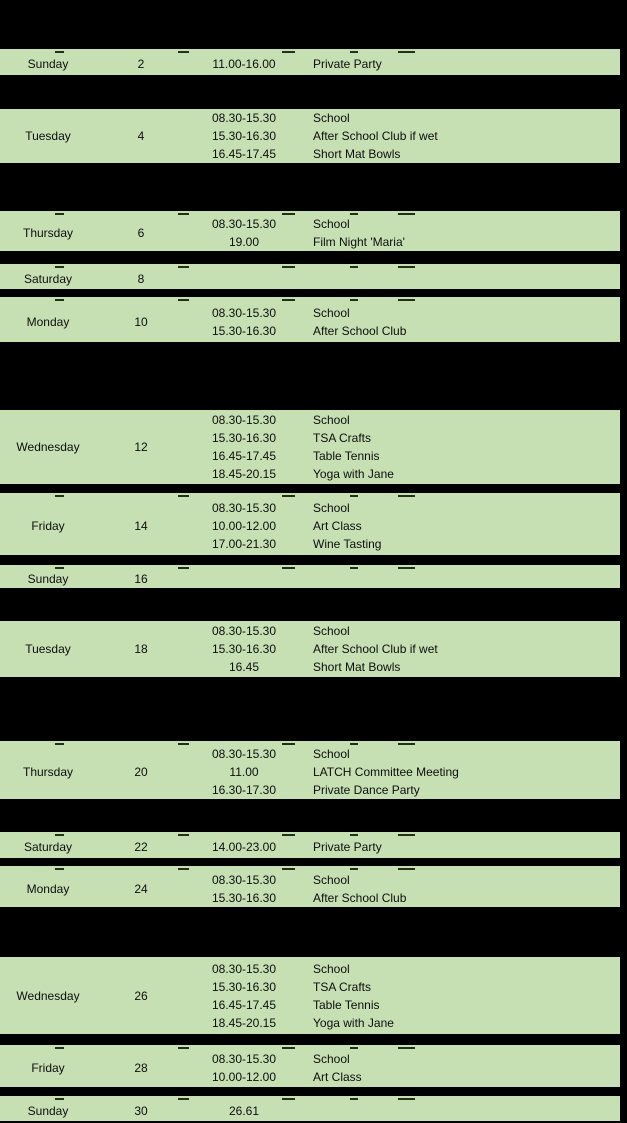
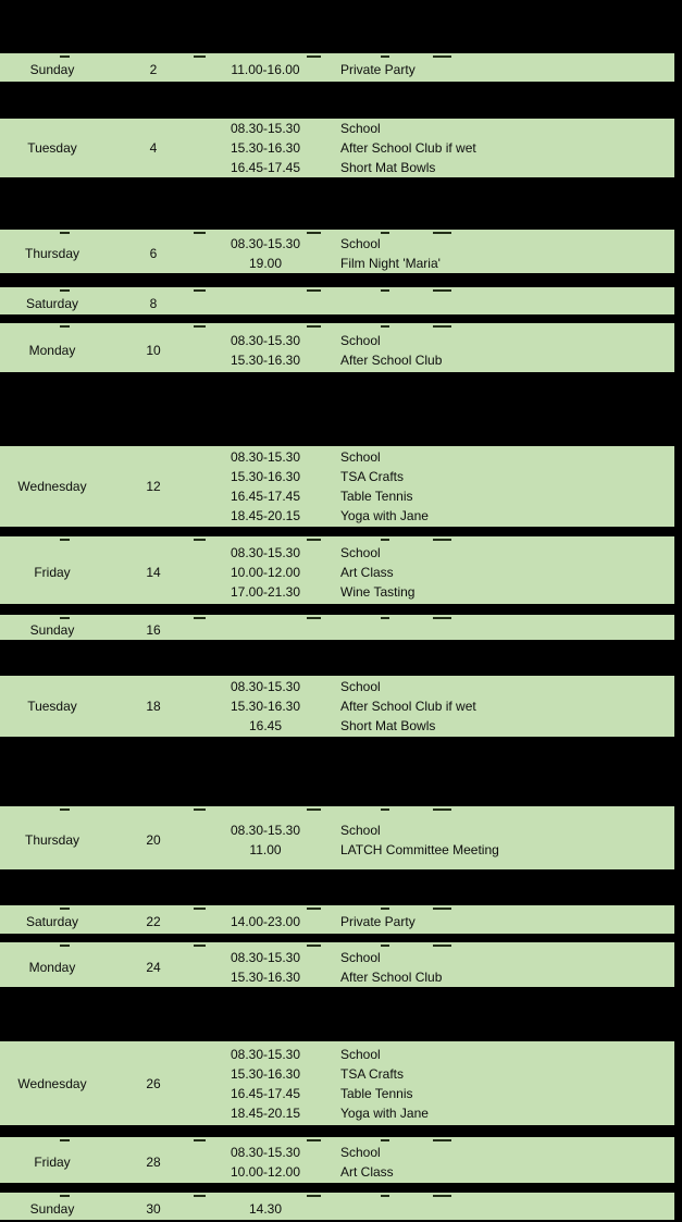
  Sunday
  2
  11.00-16.00
  Private Party
  Tuesday
  4
  08.30-15.30
  School
  15.30-16.30
  After School Club if wet
  16.45-17.45
  Short Mat Bowls
  Thursday
  6
  08.30-15.30
  School
  19.00
  Film Night 'Maria'
  Saturday
  8
  Monday
  10
  08.30-15.30
  School
  15.30-16.30
  After School Club
  Wednesday
  12
  08.30-15.30
  School
  15.30-16.30
  TSA Crafts
  16.45-17.45
  Table Tennis
  18.45-20.15
  Yoga with Jane
  Friday
  14
  08.30-15.30
  School
  10.00-12.00
  Art Class
  17.00-21.30
  Wine Tasting
  Sunday
  16
  Tuesday
  18
  08.30-15.30
  School
  15.30-16.30
  After School Club if wet
  16.45
  Short Mat Bowls
  Thursday
  20
  08.30-15.30
  School
  11.00
  LATCH Committee Meeting
- 16.30-17.30
- Private Dance Party
  Saturday
  22
  14.00-23.00
  Private Party
  Monday
  24
  08.30-15.30
  School
  15.30-16.30
  After School Club
  Wednesday
  26
  08.30-15.30
  School
  15.30-16.30
  TSA Crafts
  16.45-17.45
  Table Tennis
  18.45-20.15
  Yoga with Jane
  Friday
  28
  08.30-15.30
  School
  10.00-12.00
  Art Class
  Sunday
  30
- 26.61
+ 14.30
